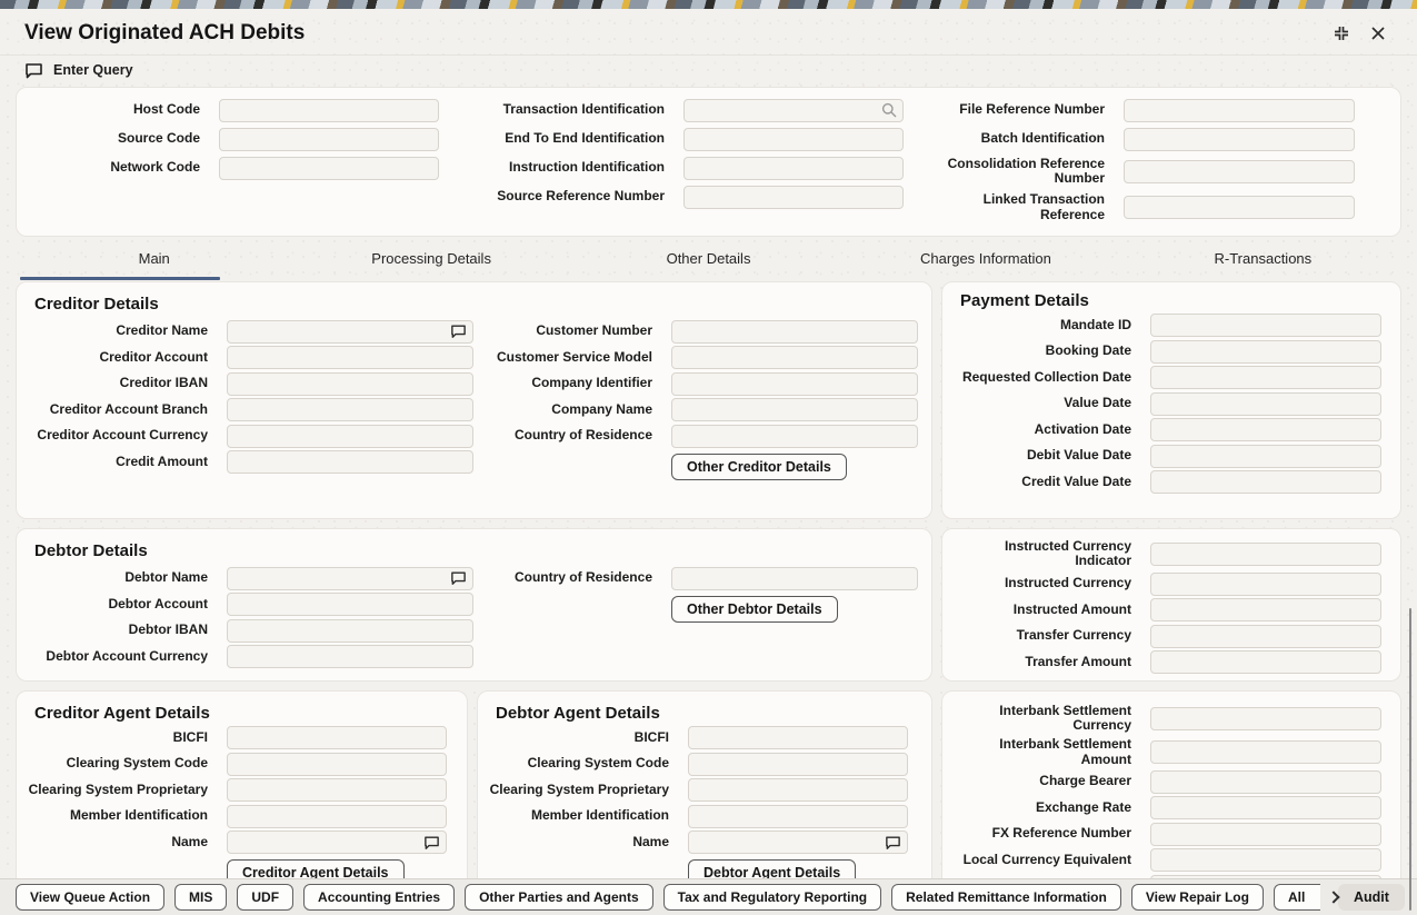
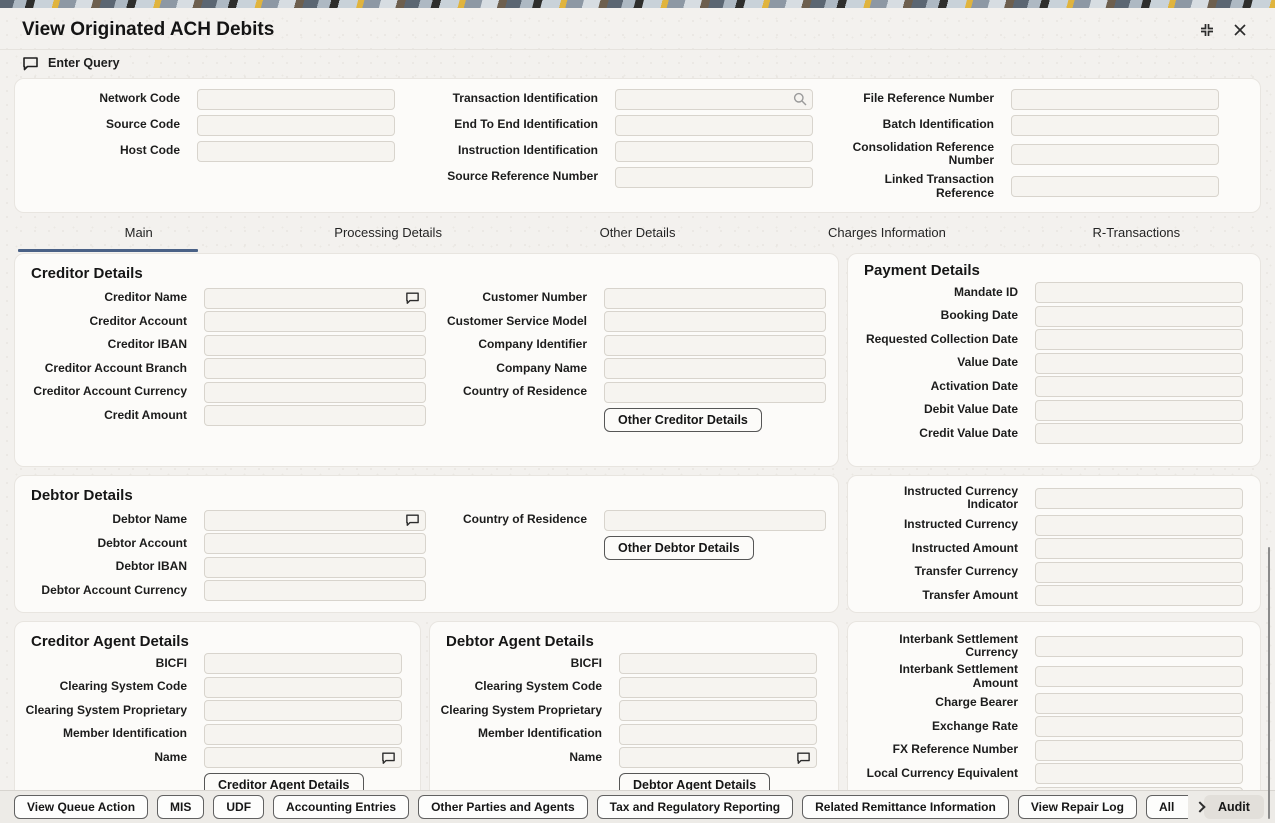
  View Originated ACH Debits
  Enter Query
- Host Code
+ Network Code
  Source Code
- Network Code
+ Host Code
  Transaction Identification
  End To End Identification
  Instruction Identification
  Source Reference Number
  File Reference Number
  Batch Identification
  Consolidation Reference Number
  Linked Transaction Reference
  Main
  Processing Details
  Other Details
  Charges Information
  R-Transactions
  Creditor Details
  Creditor Name
  Creditor Account
  Creditor IBAN
  Creditor Account Branch
  Creditor Account Currency
  Credit Amount
  Customer Number
  Customer Service Model
  Company Identifier
  Company Name
  Country of Residence
  Other Creditor Details
  Payment Details
  Mandate ID
  Booking Date
  Requested Collection Date
  Value Date
  Activation Date
  Debit Value Date
  Credit Value Date
  Debtor Details
  Debtor Name
  Debtor Account
  Debtor IBAN
  Debtor Account Currency
  Country of Residence
  Other Debtor Details
  Instructed Currency Indicator
  Instructed Currency
  Instructed Amount
  Transfer Currency
  Transfer Amount
  Creditor Agent Details
  BICFI
  Clearing System Code
  Clearing System Proprietary
  Member Identification
  Name
  Creditor Agent Details
  Debtor Agent Details
  BICFI
  Clearing System Code
  Clearing System Proprietary
  Member Identification
  Name
  Debtor Agent Details
  Interbank Settlement Currency
  Interbank Settlement Amount
  Charge Bearer
  Exchange Rate
  FX Reference Number
  Local Currency Equivalent
  View Queue Action
  MIS
  UDF
  Accounting Entries
  Other Parties and Agents
  Tax and Regulatory Reporting
  Related Remittance Information
  View Repair Log
  All
  Audit
